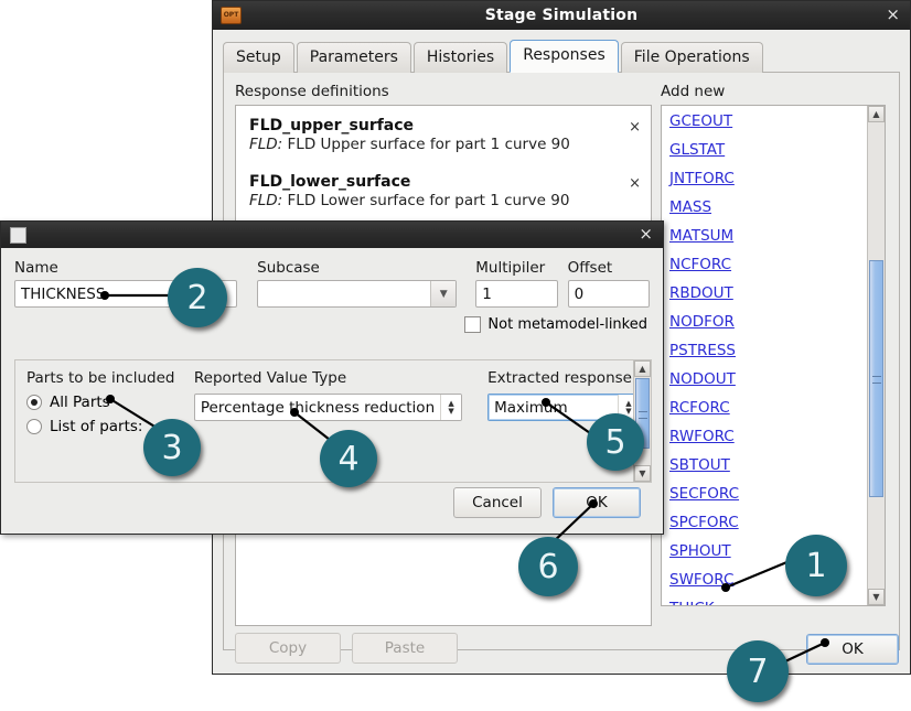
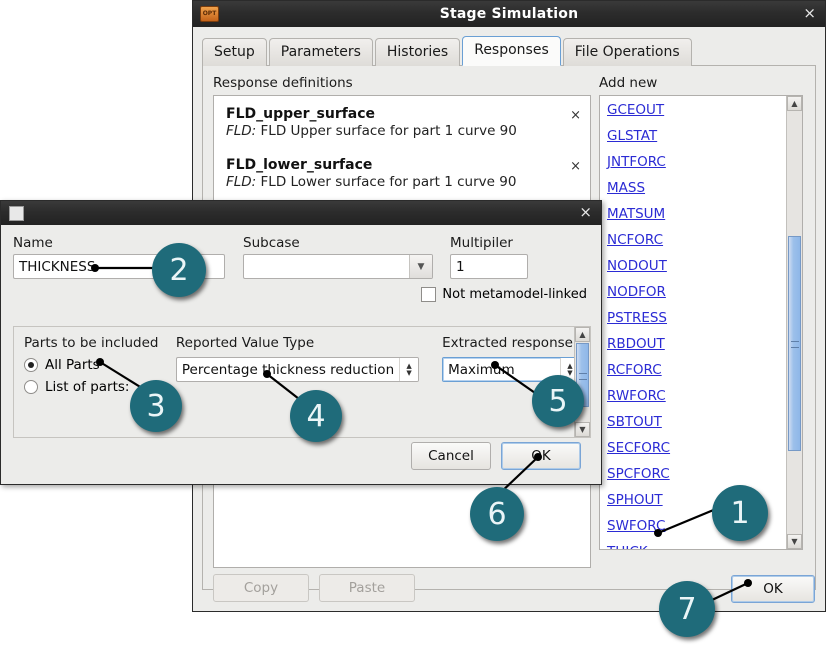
  Stage Simulation
  ×
  Setup
  Parameters
  Histories
  Responses
  File Operations
  Response definitions
  FLD_upper_surface
  FLD: FLD Upper surface for part 1 curve 90
  ×
  FLD_lower_surface
  FLD: FLD Lower surface for part 1 curve 90
  ×
  Add new
  GCEOUT
  GLSTAT
  JNTFORC
  MASS
  MATSUM
  NCFORC
- RBDOUT
+ NODOUT
  NODFOR
  PSTRESS
- NODOUT
+ RBDOUT
  RCFORC
  RWFORC
  SBTOUT
  SECFORC
  SPCFORC
  SPHOUT
  SWFORC
  ▲
  ▼
  Copy
  Paste
  OK
  ×
  Name
  THICKNESS
  Subcase
  ▼
  Multipiler
  1
- Offset
- 0
  Not metamodel-linked
  Parts to be included
  All Parts
  List of parts:
  Reported Value Type
  Percentage thickness reduction
  ▲
  ▼
  Extracted response
  Maximum
  ▲
  ▼
  ▲
  ▼
  Cancel
  1
  2
  3
  4
  5
  6
  7
